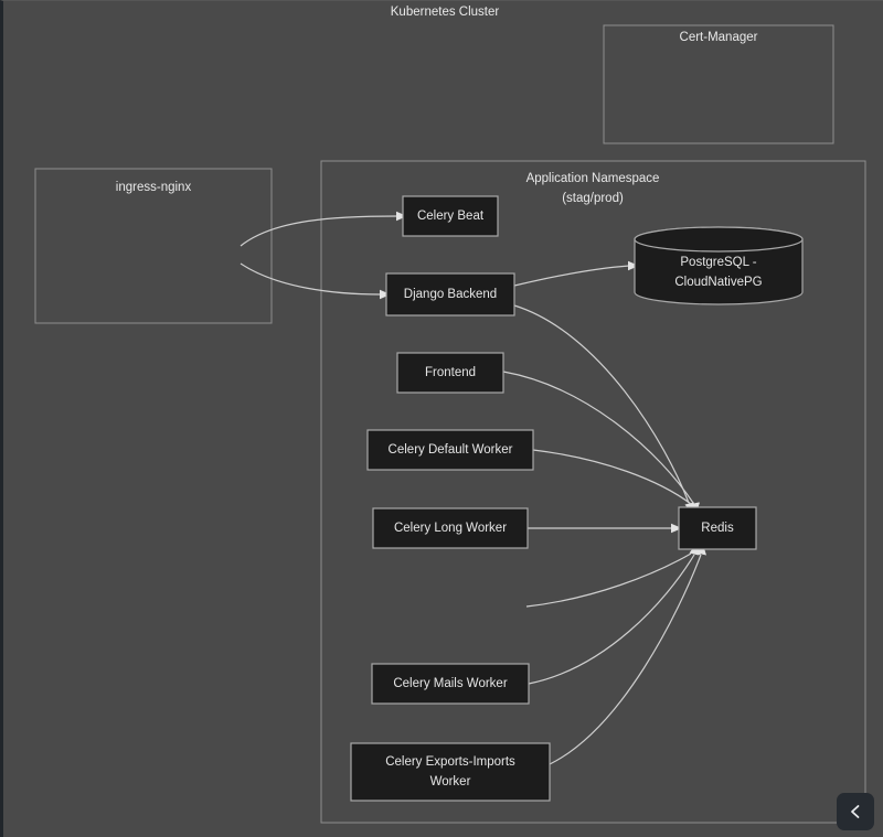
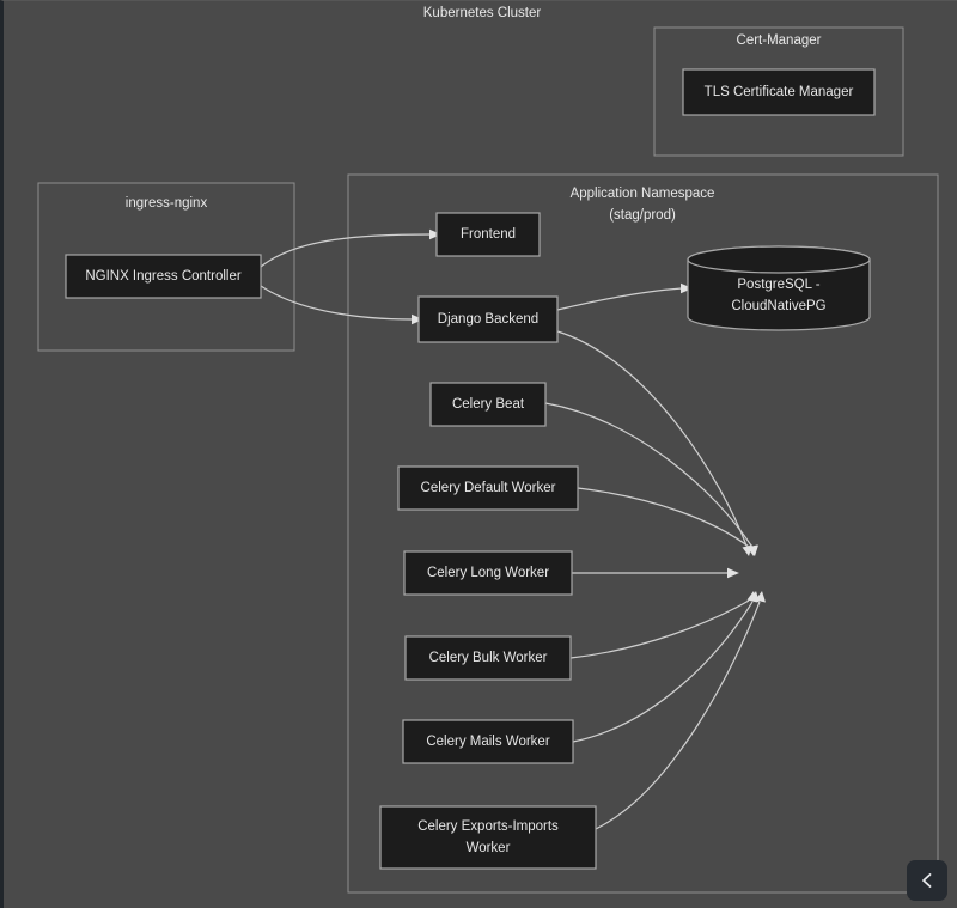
  Cert-Manager
  ingress-nginx
  Application Namespace
  (stag/prod)
+ TLS Certificate Manager
+ NGINX Ingress Controller
- Celery Beat
+ Frontend
  Django Backend
  PostgreSQL -
  CloudNativePG
- Frontend
+ Celery Beat
  Celery Default Worker
  Celery Long Worker
+ Celery Bulk Worker
  Celery Mails Worker
  Celery Exports-Imports
  Worker
- Redis
  Kubernetes Cluster
